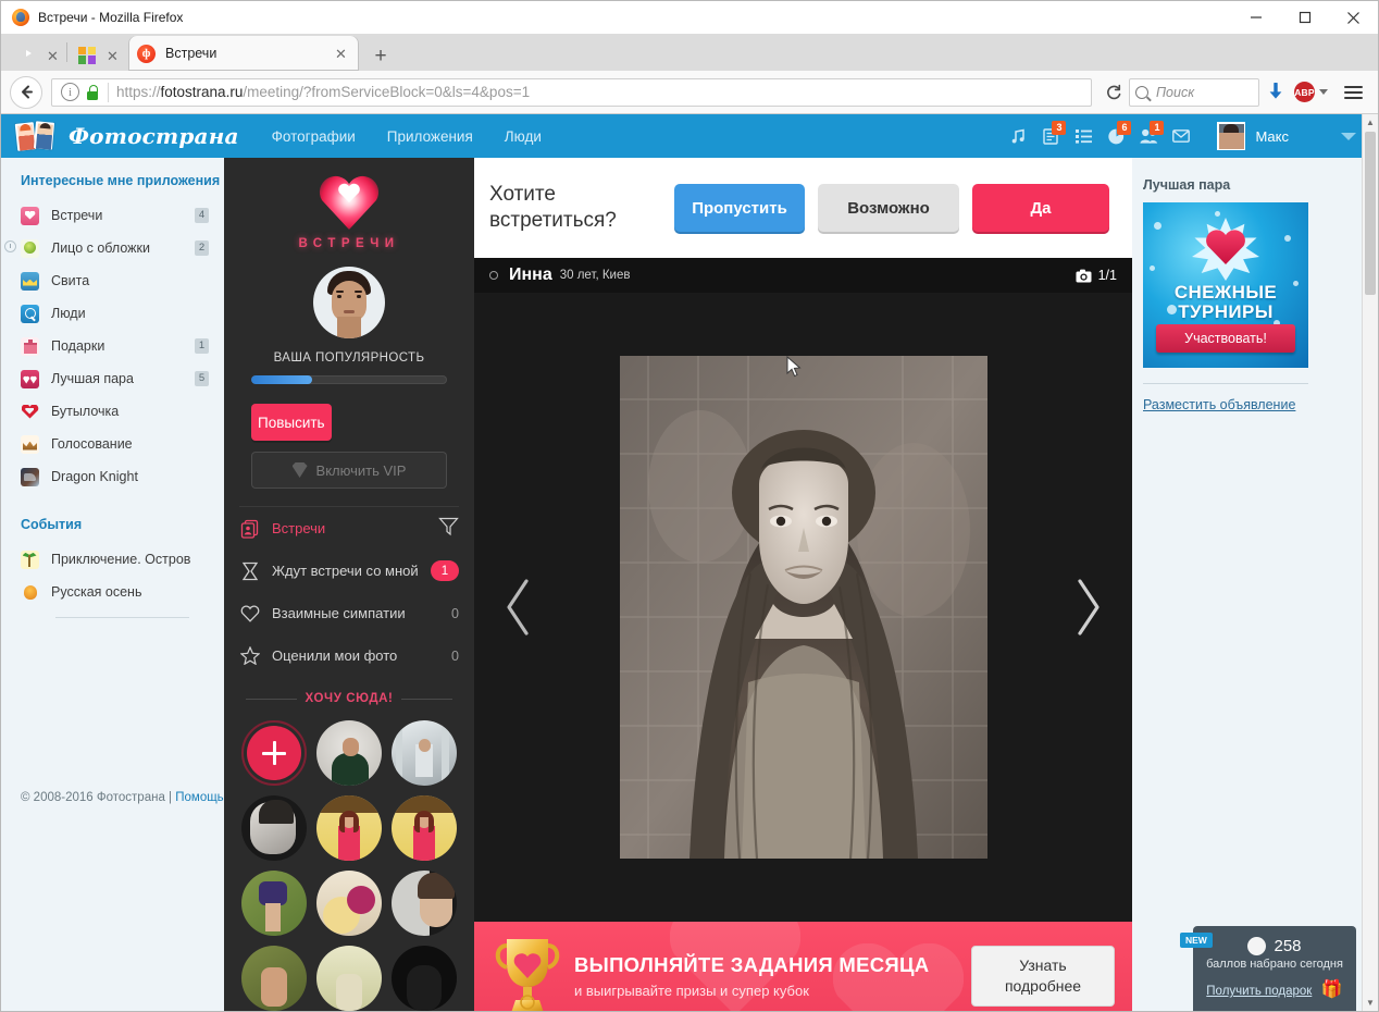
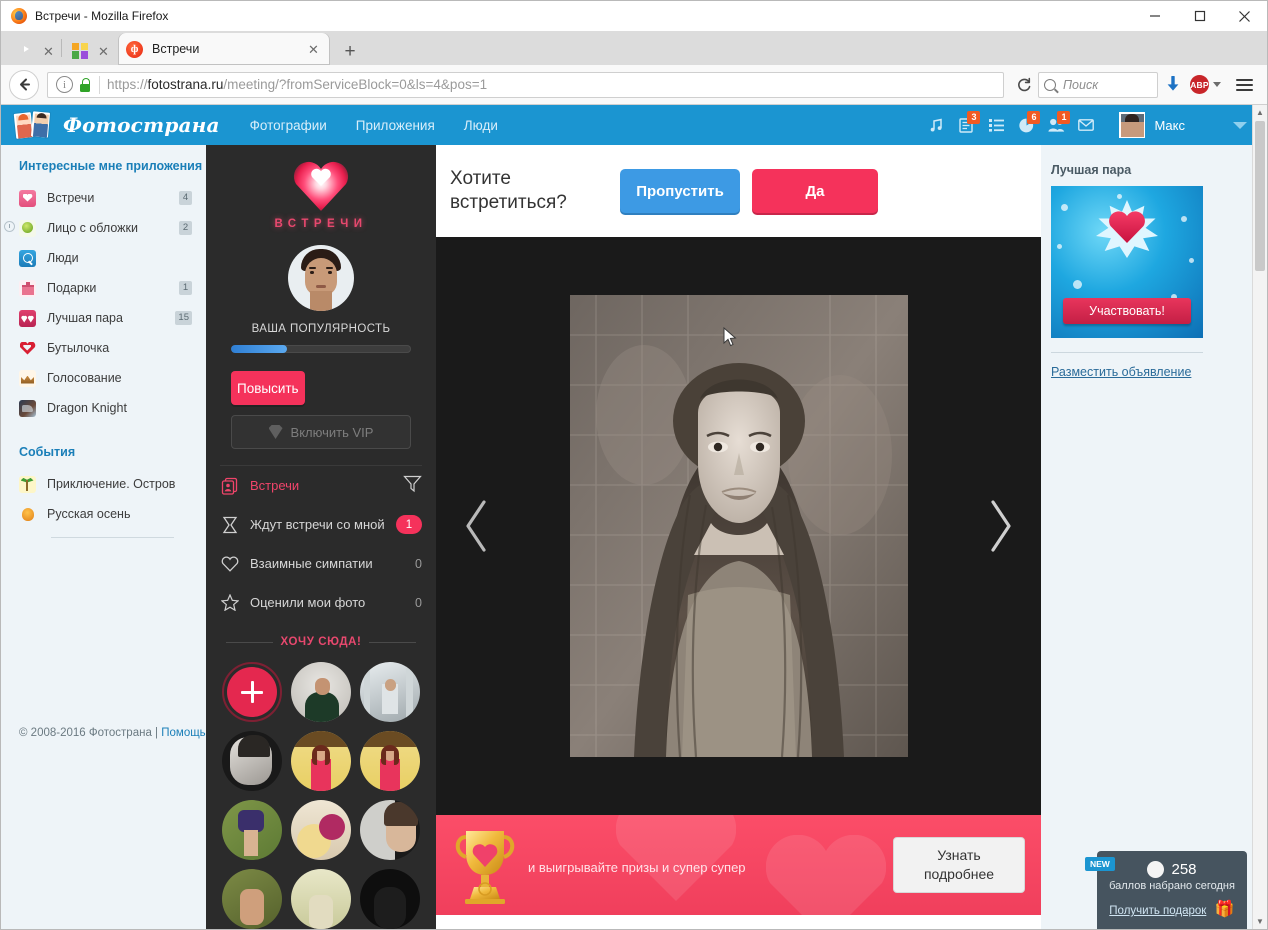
  Встречи - Mozilla Firefox
  ✕
  ✕
  ф
  Встречи
  ✕
  +
  i
  https://fotostrana.ru/meeting/?fromServiceBlock=0&ls=4&pos=1
  Поиск
  ABP
  Фотострана
  Фотографии
  Приложения
  Люди
  3
  6
  1
  Макс
  Интересные мне приложения
  Встречи
  4
  Лицо с обложки
  2
- Свита
  Люди
  Подарки
  1
  Лучшая пара
- 5
+ 15
  Бутылочка
  Голосование
  Dragon Knight
  События
  Приключение. Остров
  Русская осень
  © 2008-2016 Фотострана | Помощь
  ВСТРЕЧИ
  ВАША ПОПУЛЯРНОСТЬ
  Повысить
  Включить VIP
  Встречи
  Ждут встречи со мной
  1
  Взаимные симпатии
  0
  Оценили мои фото
  0
  ХОЧУ СЮДА!
  Хотите
  встретиться?
  Пропустить
- Возможно
  Да
- Инна
- 30 лет, Киев
- 1/1
- ВЫПОЛНЯЙТЕ ЗАДАНИЯ МЕСЯЦА
- и выигрывайте призы и супер кубок
+ и выигрывайте призы и супер супер
  Узнать
  подробнее
  Лучшая пара
- СНЕЖНЫЕ
- ТУРНИРЫ
  Участвовать!
  Разместить объявление
  NEW
  258
  баллов набрано сегодня
  Получить подарок 🎁
  ▲
  ▼
